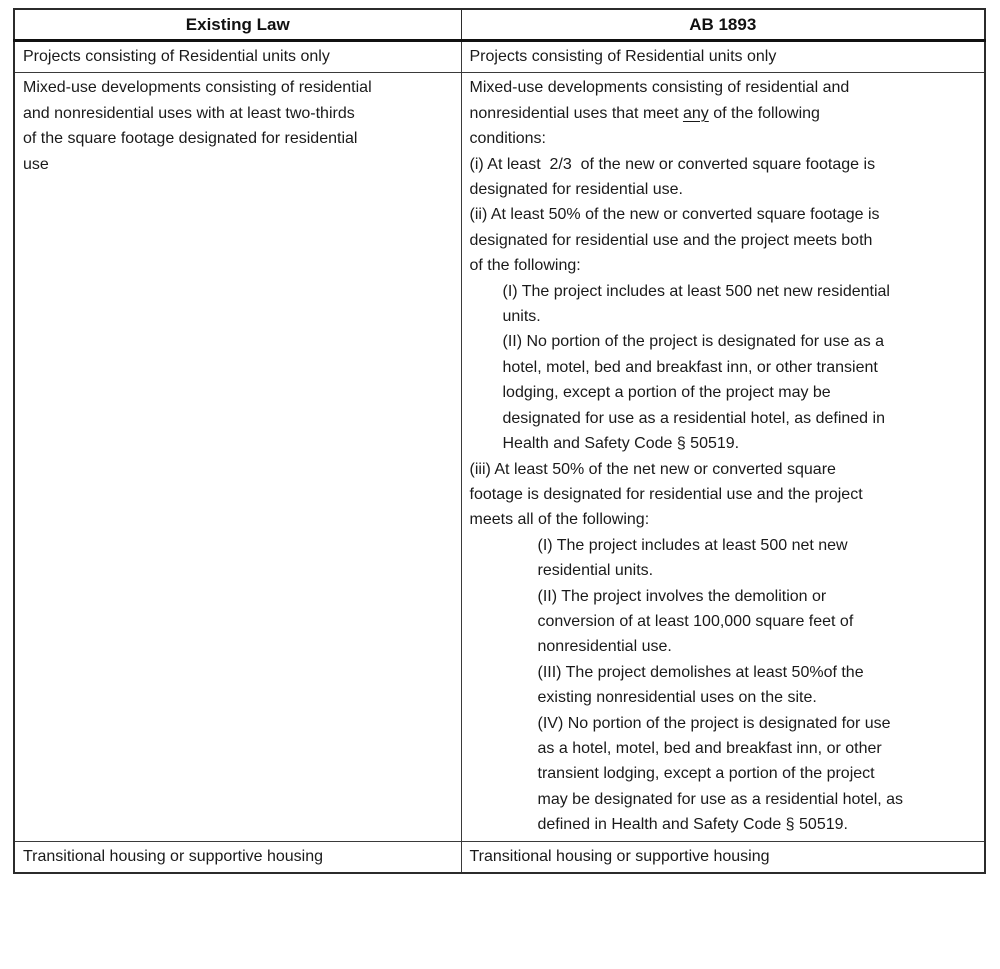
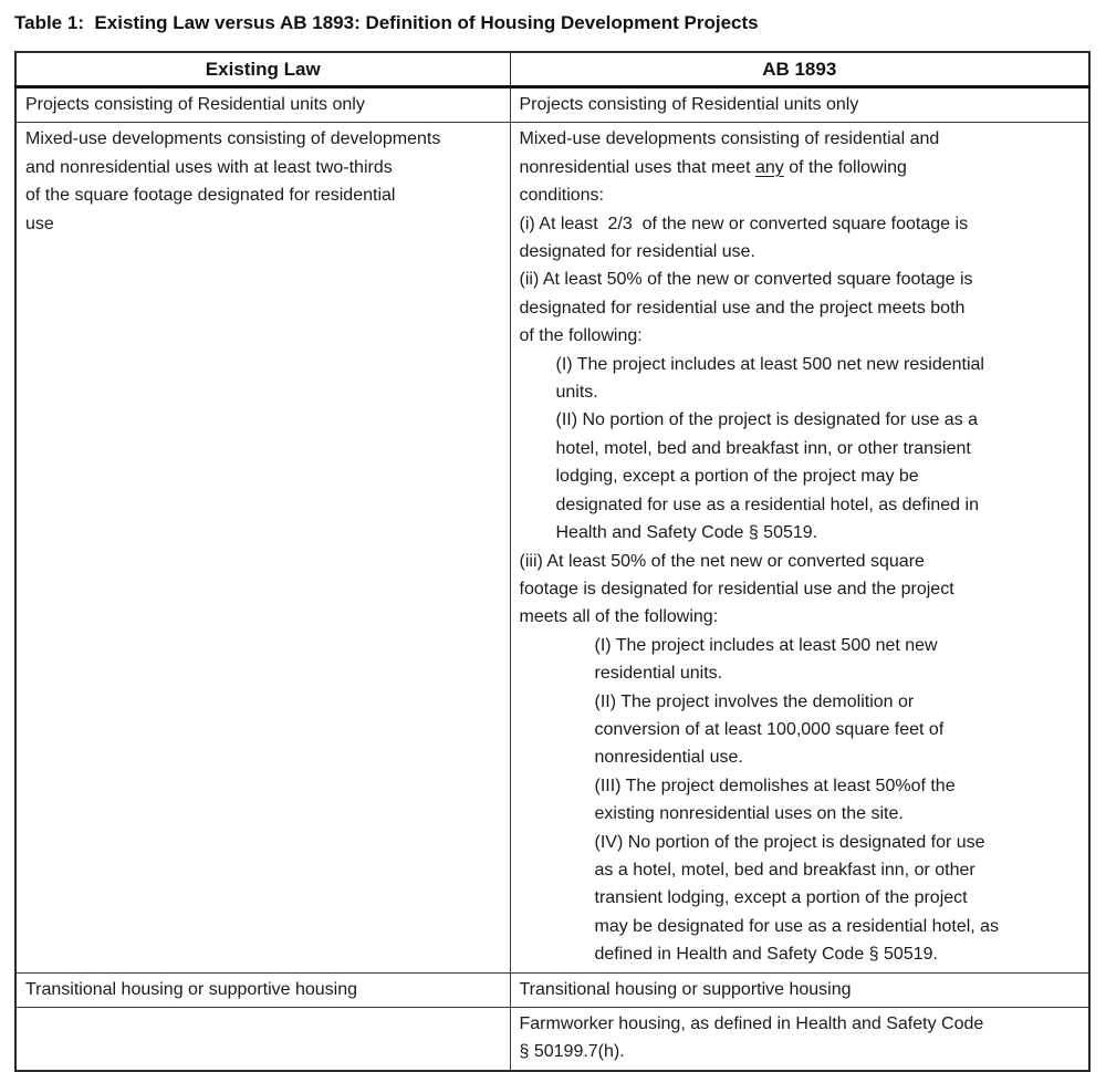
+ Table 1: Existing Law versus AB 1893: Definition of Housing Development Projects
  Existing Law	AB 1893
  Projects consisting of Residential units only	Projects consisting of Residential units only
- Mixed-use developments consisting of residential and nonresidential uses with at least two-thirds of the square footage designated for residential use	Mixed-use developments consisting of residential and nonresidential uses that meet any of the following conditions:(i) At least 2/3 of the new or converted square footage is designated for residential use.(ii) At least 50% of the new or converted square footage is designated for residential use and the project meets both of the following:(I) The project includes at least 500 net new residential units.(II) No portion of the project is designated for use as a hotel, motel, bed and breakfast inn, or other transient lodging, except a portion of the project may be designated for use as a residential hotel, as defined in Health and Safety Code § 50519.(iii) At least 50% of the net new or converted square footage is designated for residential use and the project meets all of the following:(I) The project includes at least 500 net new residential units.(II) The project involves the demolition or conversion of at least 100,000 square feet of nonresidential use.(III) The project demolishes at least 50%of the existing nonresidential uses on the site.(IV) No portion of the project is designated for use as a hotel, motel, bed and breakfast inn, or other transient lodging, except a portion of the project may be designated for use as a residential hotel, as defined in Health and Safety Code § 50519.
+ Mixed-use developments consisting of developments and nonresidential uses with at least two-thirds of the square footage designated for residential use	Mixed-use developments consisting of residential and nonresidential uses that meet any of the following conditions:(i) At least 2/3 of the new or converted square footage is designated for residential use.(ii) At least 50% of the new or converted square footage is designated for residential use and the project meets both of the following:(I) The project includes at least 500 net new residential units.(II) No portion of the project is designated for use as a hotel, motel, bed and breakfast inn, or other transient lodging, except a portion of the project may be designated for use as a residential hotel, as defined in Health and Safety Code § 50519.(iii) At least 50% of the net new or converted square footage is designated for residential use and the project meets all of the following:(I) The project includes at least 500 net new residential units.(II) The project involves the demolition or conversion of at least 100,000 square feet of nonresidential use.(III) The project demolishes at least 50%of the existing nonresidential uses on the site.(IV) No portion of the project is designated for use as a hotel, motel, bed and breakfast inn, or other transient lodging, except a portion of the project may be designated for use as a residential hotel, as defined in Health and Safety Code § 50519.
  Transitional housing or supportive housing	Transitional housing or supportive housing
+ 	Farmworker housing, as defined in Health and Safety Code § 50199.7(h).
